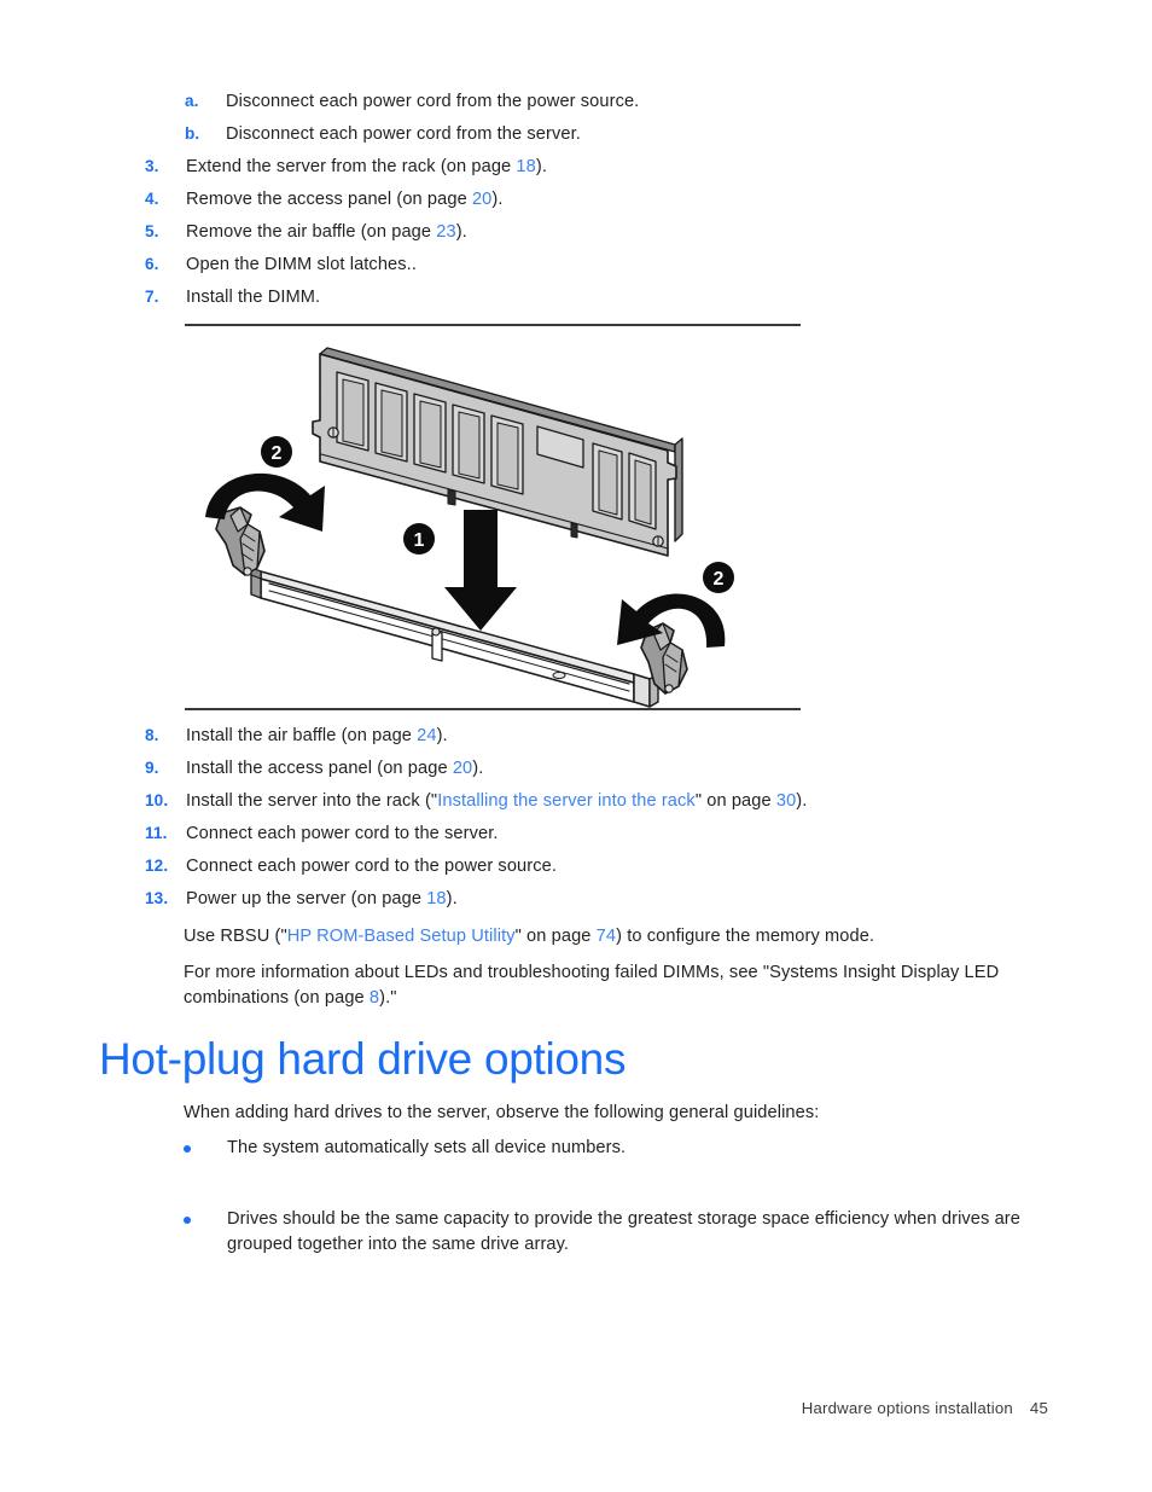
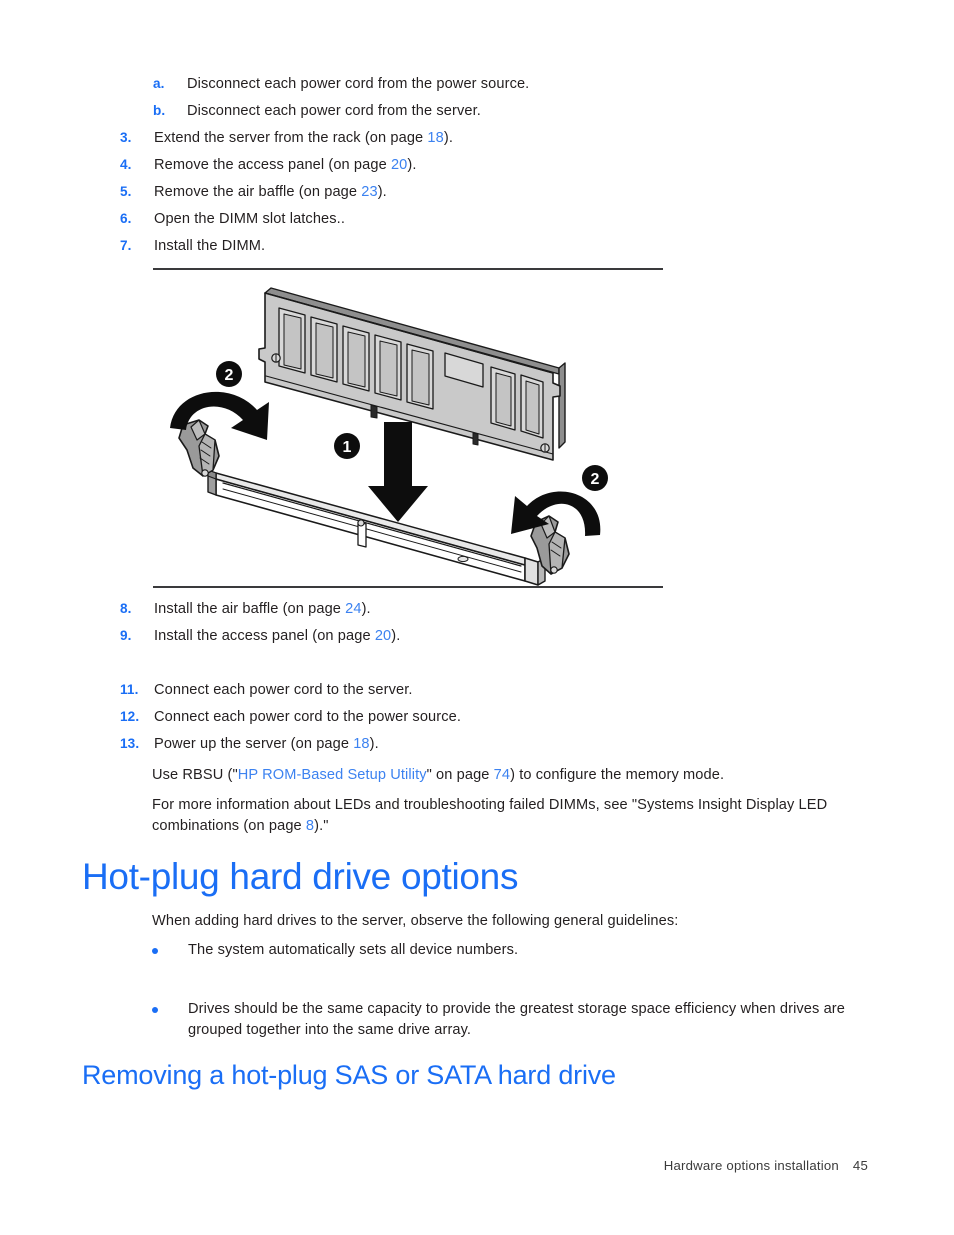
  a.
  Disconnect each power cord from the power source.
  b.
  Disconnect each power cord from the server.
  3.
  Extend the server from the rack (on page 18).
  4.
  Remove the access panel (on page 20).
  5.
  Remove the air baffle (on page 23).
  6.
  Open the DIMM slot latches..
  7.
  Install the DIMM.
  1
  2
  2
  8.
  Install the air baffle (on page 24).
  9.
  Install the access panel (on page 20).
- 10.
- Install the server into the rack ("Installing the server into the rack" on page 30).
  11.
  Connect each power cord to the server.
  12.
  Connect each power cord to the power source.
  13.
  Power up the server (on page 18).
  Use RBSU ("HP ROM-Based Setup Utility" on page 74) to configure the memory mode.
  For more information about LEDs and troubleshooting failed DIMMs, see "Systems Insight Display LED combinations (on page 8)."
  Hot-plug hard drive options
  When adding hard drives to the server, observe the following general guidelines:
  The system automatically sets all device numbers.
  Drives should be the same capacity to provide the greatest storage space efficiency when drives are grouped together into the same drive array.
+ Removing a hot-plug SAS or SATA hard drive
  Hardware options installation 45
